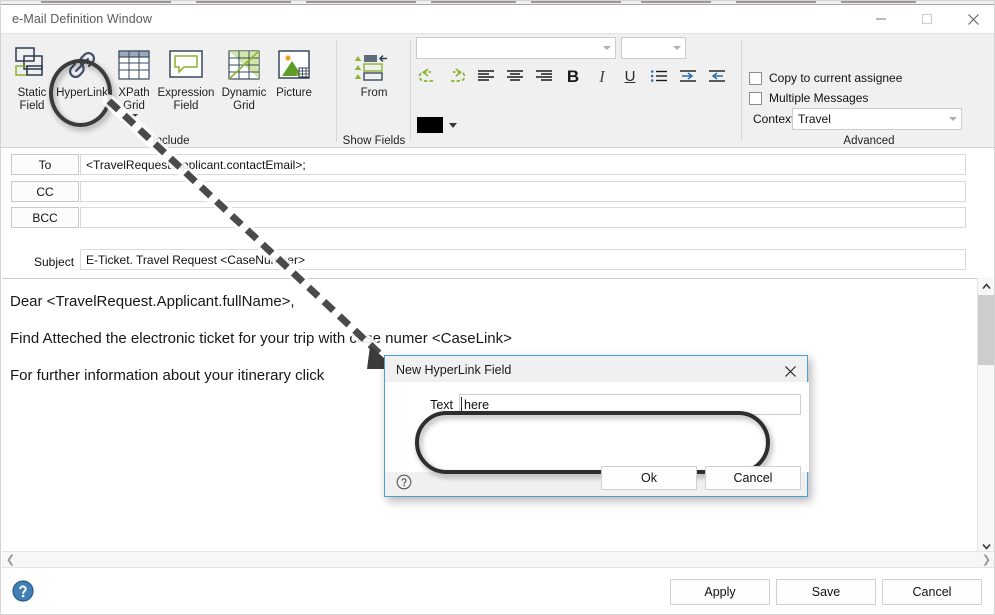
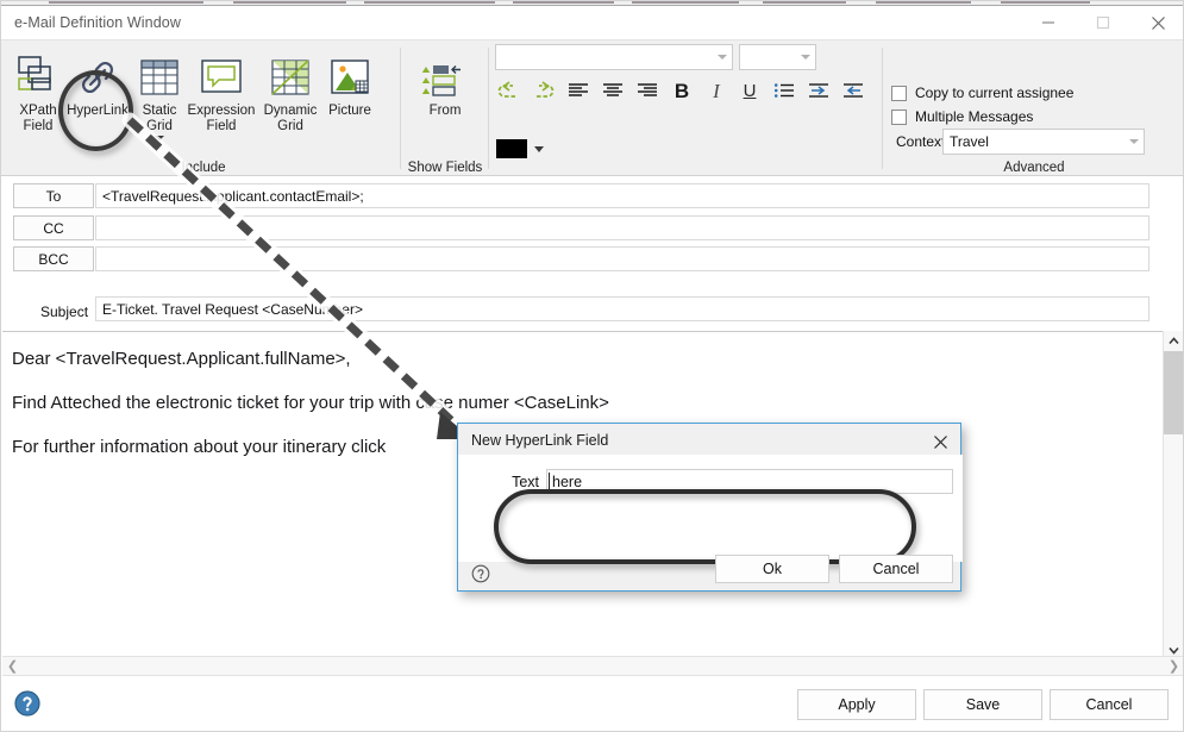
  e-Mail Definition Window
  Include
- Static
+ XPath
  Field
  HyperLink
- XPath
+ Static
  Grid
  Expression
  Field
  Dynamic
  Grid
  Picture
  Show Fields
  From
  B
  I
  U
  Advanced
  Copy to current assignee
  Multiple Messages
  Contex
  Travel
  To
  <TravelRequestpplicant.contactEmail>;
  CC
  BCC
  Subject
  E-Ticket. Travel Request <CaseNumber>
  Dear <TravelRequest.Applicant.fullName>,
  Find Atteched the electronic ticket for your trip with cse numer <CaseLink>
  For further information about your itinerary click
  ❮
  ❯
  Apply
  Save
  Cancel
  New HyperLink Field
  Text
  here
  Ok
  Cancel
